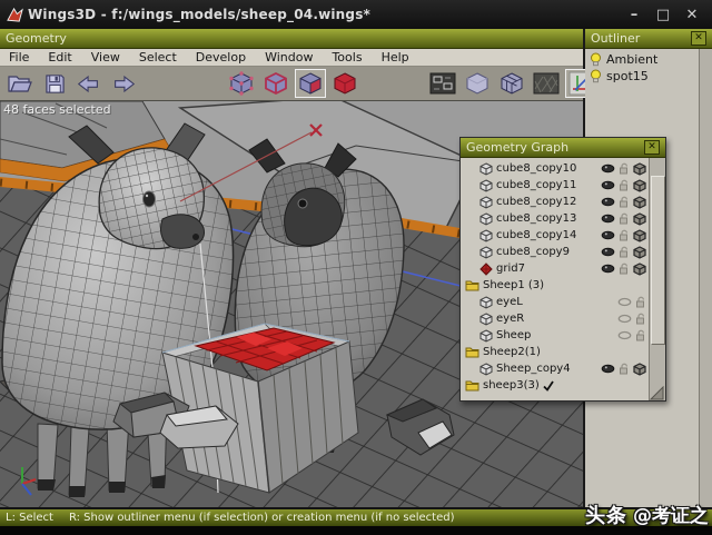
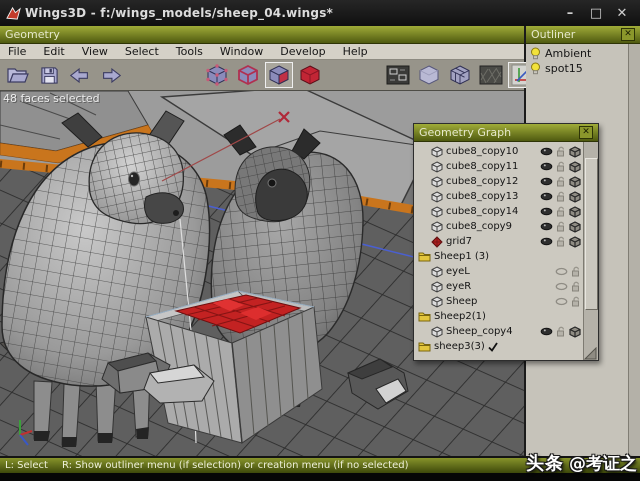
  Wings3D - f:/wings_models/sheep_04.wings*
  –
  □
  ✕
  Geometry
  File
  Edit
  View
  Select
- Develop
+ Tools
  Window
- Tools
+ Develop
  Help
  48 faces selected
  Outliner
  ✕
  Ambient
  spot15
  Geometry Graph
  ✕
  cube8_copy10
  cube8_copy11
  cube8_copy12
  cube8_copy13
  cube8_copy14
  cube8_copy9
  grid7
  Sheep1 (3)
  eyeL
  eyeR
  Sheep
  Sheep2(1)
  Sheep_copy4
  sheep3(3)
  L: Select
  R: Show outliner menu (if selection) or creation menu (if no selected)
  头条 @考证之
